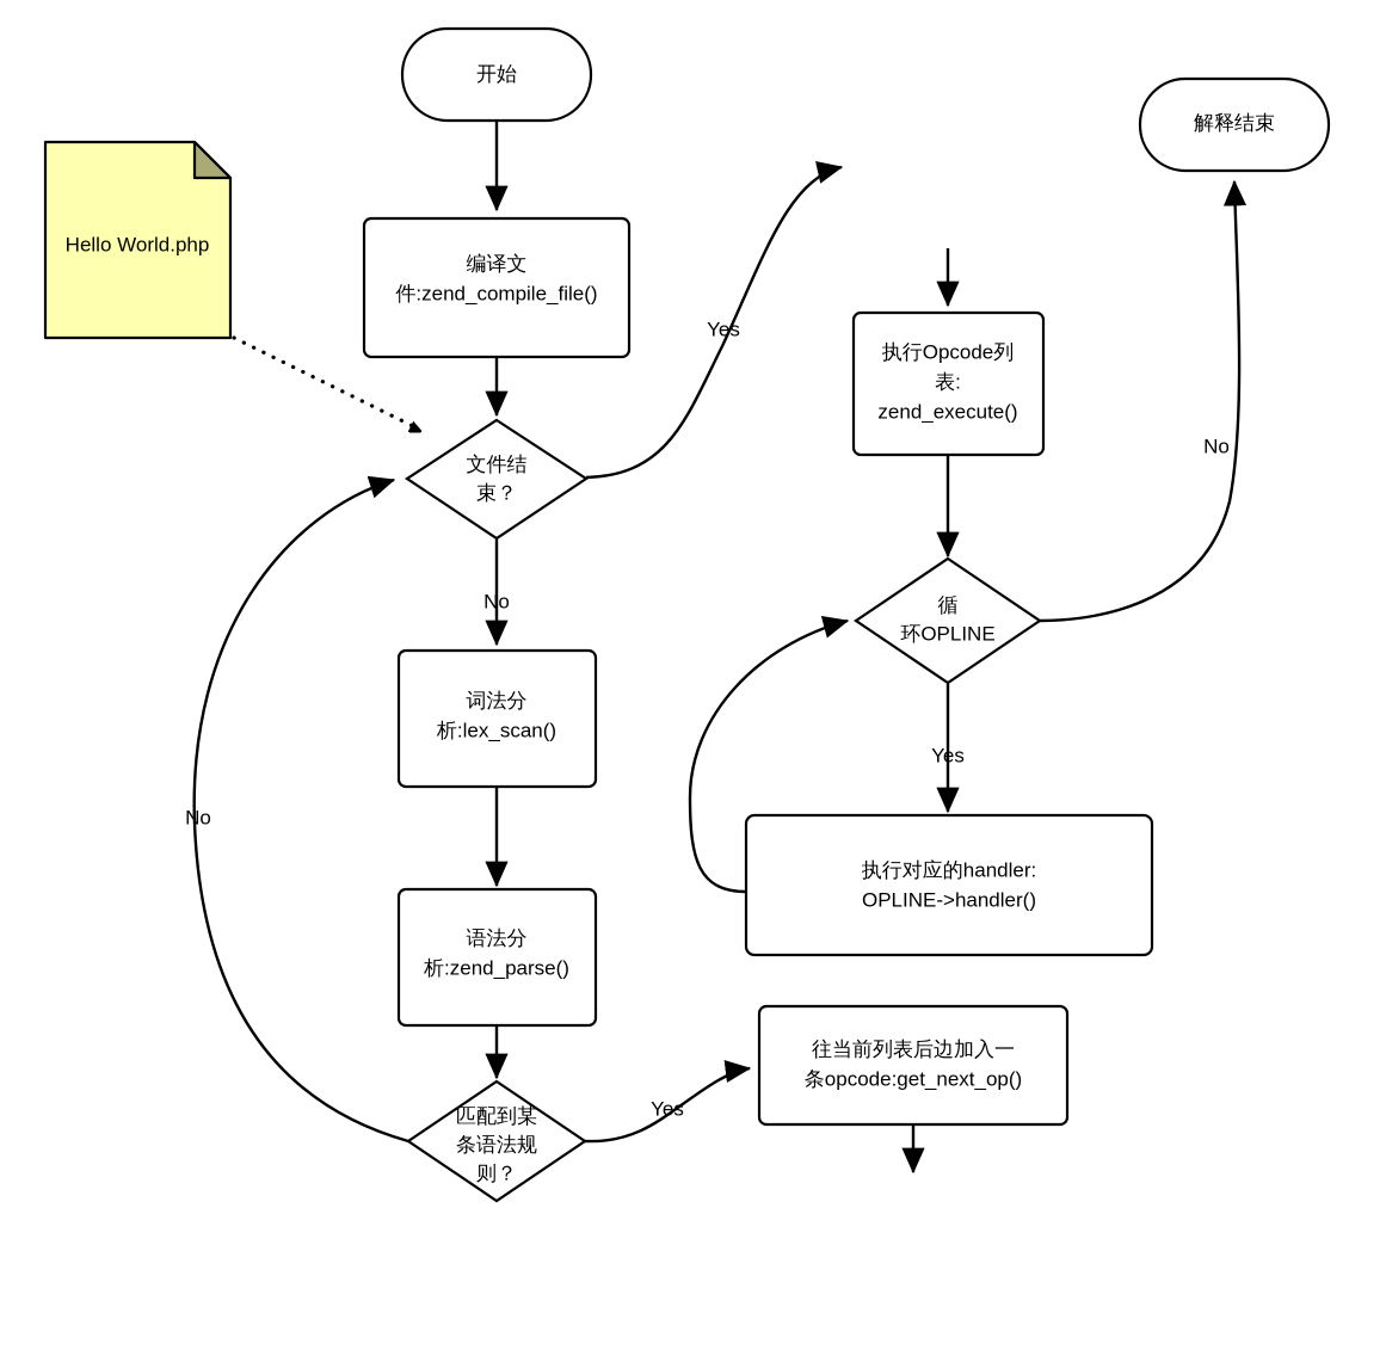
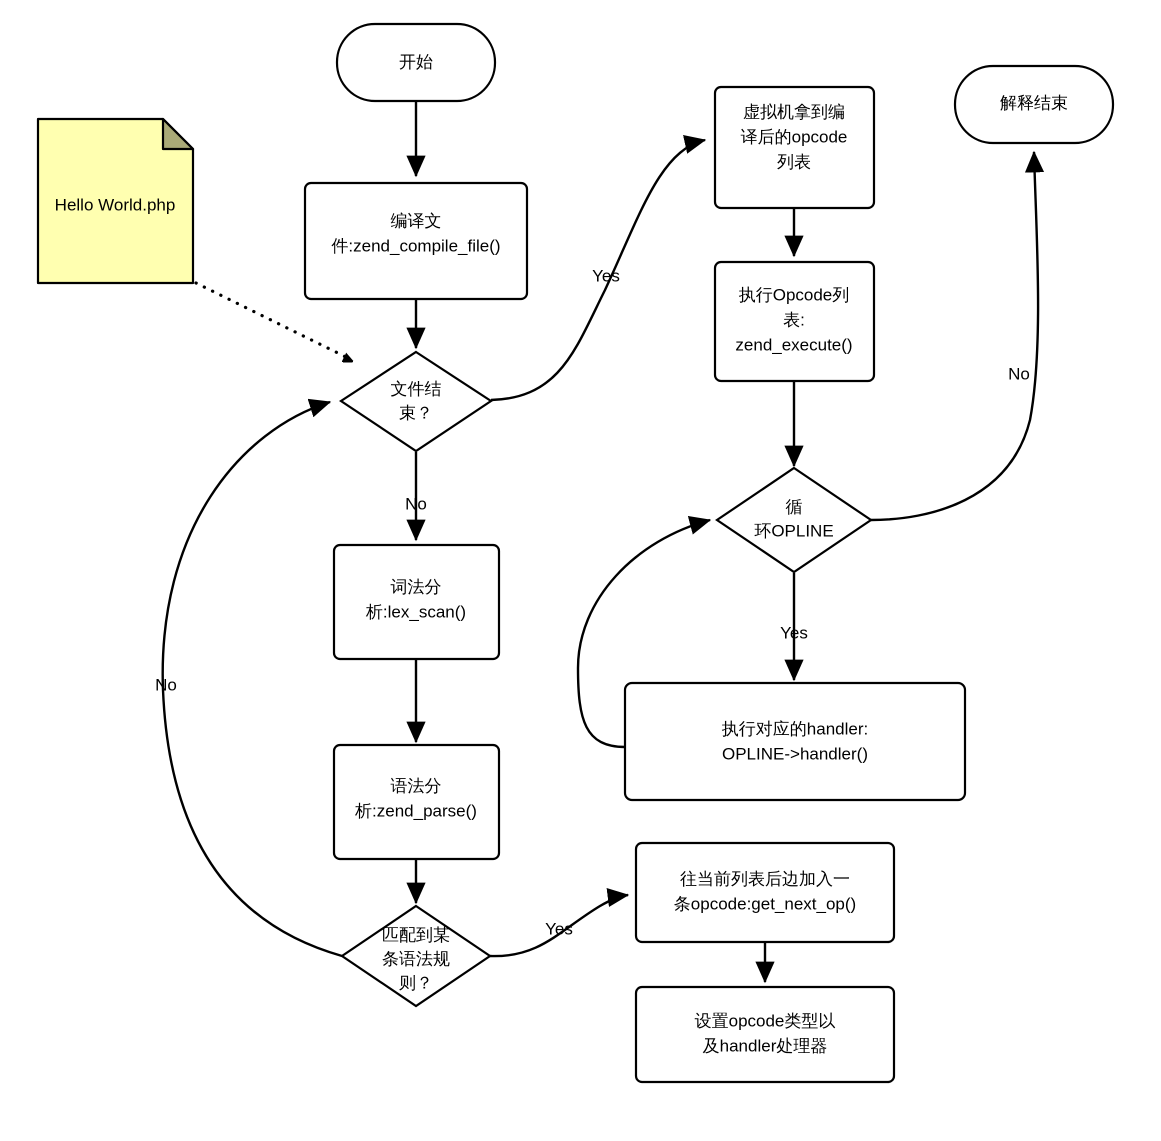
  Yes
  No
  Yes
  No
  Yes
  No
  开始
  Hello World.php
  编译文
  件:zend_compile_file()
  文件结
  束？
  词法分
  析:lex_scan()
  语法分
  析:zend_parse()
  匹配到某
  条语法规
  则？
  往当前列表后边加入一
  条opcode:get_next_op()
+ 设置opcode类型以
+ 及handler处理器
+ 虚拟机拿到编
+ 译后的opcode
+ 列表
  执行Opcode列
  表:
  zend_execute()
  循
  环OPLINE
  执行对应的handler:
  OPLINE->handler()
  解释结束
